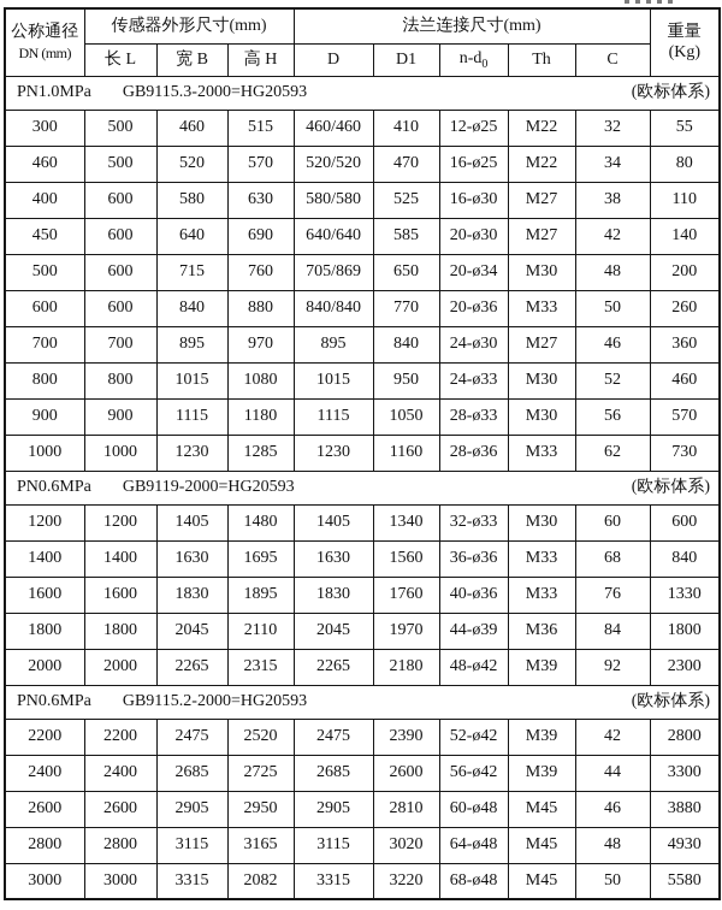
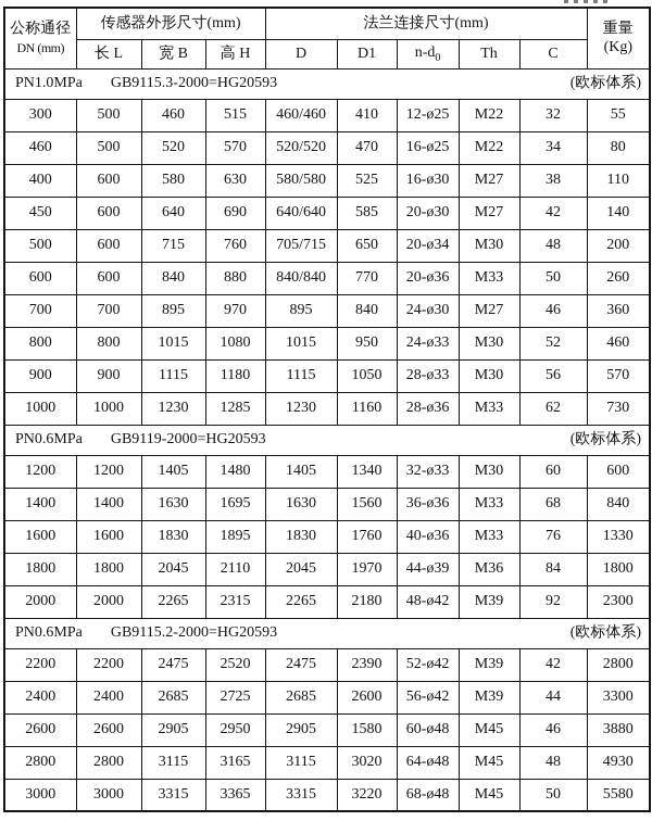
  公称通径 DN (mm)	传感器外形尺寸(mm)	法兰连接尺寸(mm)	重量 (Kg)
  长 L	宽 B	高 H	D	D1	n-d0	Th	C
  PN1.0MPa GB9115.3-2000=HG20593 (欧标体系)
  300	500	460	515	460/460	410	12-ø25	M22	32	55
  460	500	520	570	520/520	470	16-ø25	M22	34	80
  400	600	580	630	580/580	525	16-ø30	M27	38	110
  450	600	640	690	640/640	585	20-ø30	M27	42	140
- 500	600	715	760	705/869	650	20-ø34	M30	48	200
+ 500	600	715	760	705/715	650	20-ø34	M30	48	200
  600	600	840	880	840/840	770	20-ø36	M33	50	260
  700	700	895	970	895	840	24-ø30	M27	46	360
  800	800	1015	1080	1015	950	24-ø33	M30	52	460
  900	900	1115	1180	1115	1050	28-ø33	M30	56	570
  1000	1000	1230	1285	1230	1160	28-ø36	M33	62	730
  PN0.6MPa GB9119-2000=HG20593 (欧标体系)
  1200	1200	1405	1480	1405	1340	32-ø33	M30	60	600
  1400	1400	1630	1695	1630	1560	36-ø36	M33	68	840
  1600	1600	1830	1895	1830	1760	40-ø36	M33	76	1330
  1800	1800	2045	2110	2045	1970	44-ø39	M36	84	1800
  2000	2000	2265	2315	2265	2180	48-ø42	M39	92	2300
  PN0.6MPa GB9115.2-2000=HG20593 (欧标体系)
  2200	2200	2475	2520	2475	2390	52-ø42	M39	42	2800
  2400	2400	2685	2725	2685	2600	56-ø42	M39	44	3300
- 2600	2600	2905	2950	2905	2810	60-ø48	M45	46	3880
+ 2600	2600	2905	2950	2905	1580	60-ø48	M45	46	3880
  2800	2800	3115	3165	3115	3020	64-ø48	M45	48	4930
- 3000	3000	3315	2082	3315	3220	68-ø48	M45	50	5580
+ 3000	3000	3315	3365	3315	3220	68-ø48	M45	50	5580
